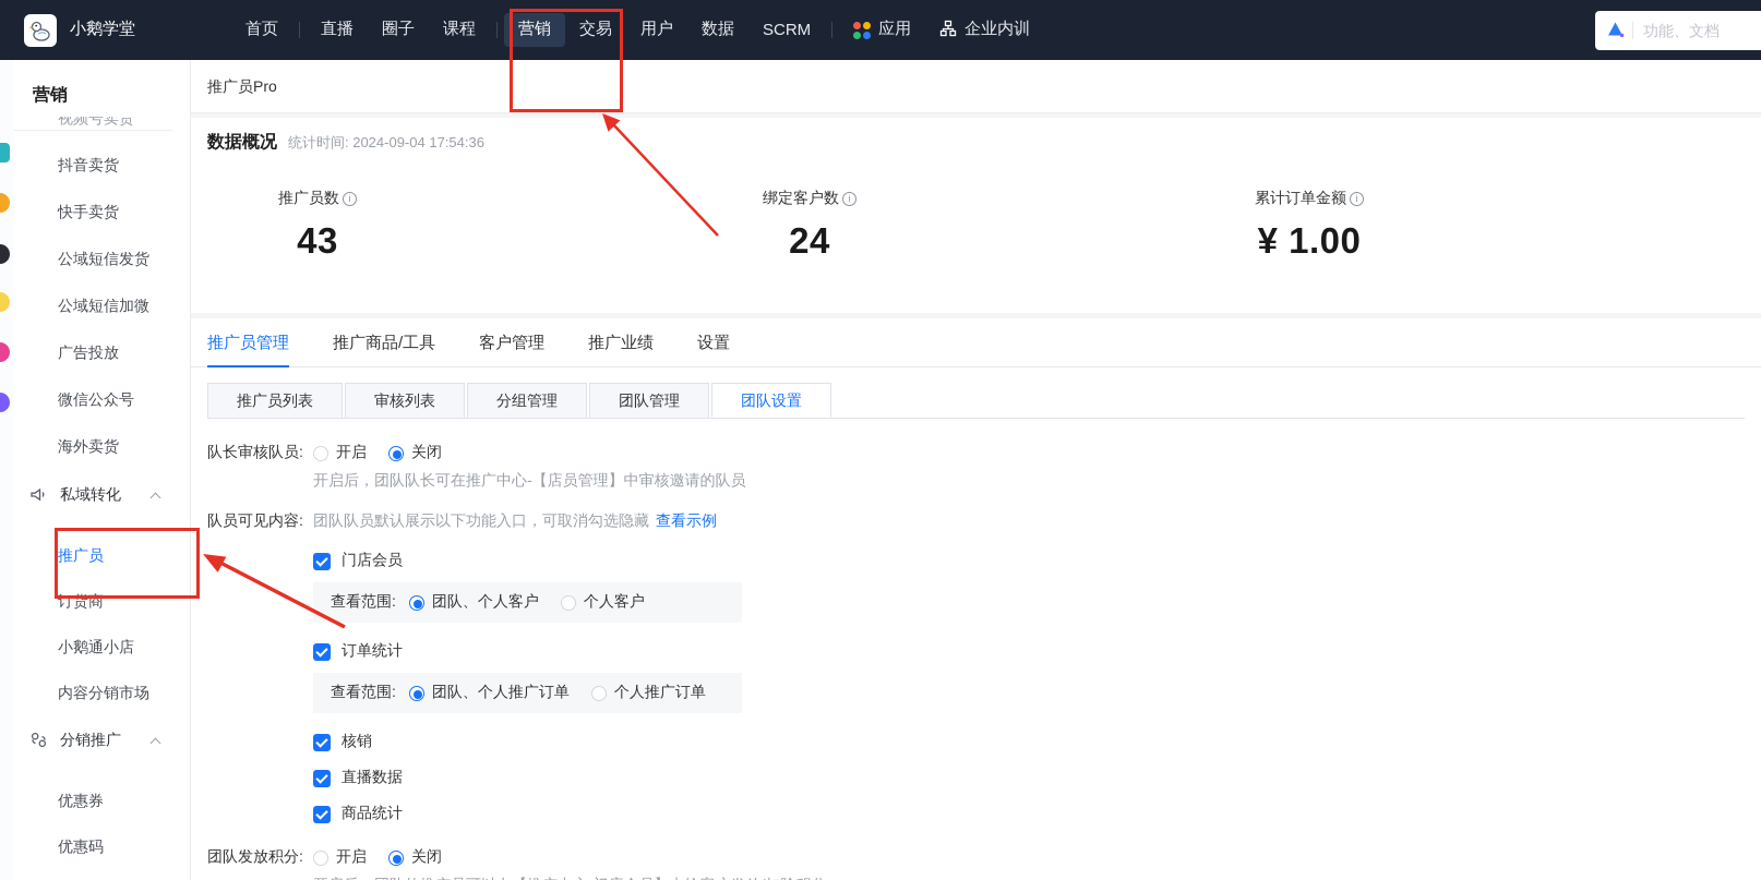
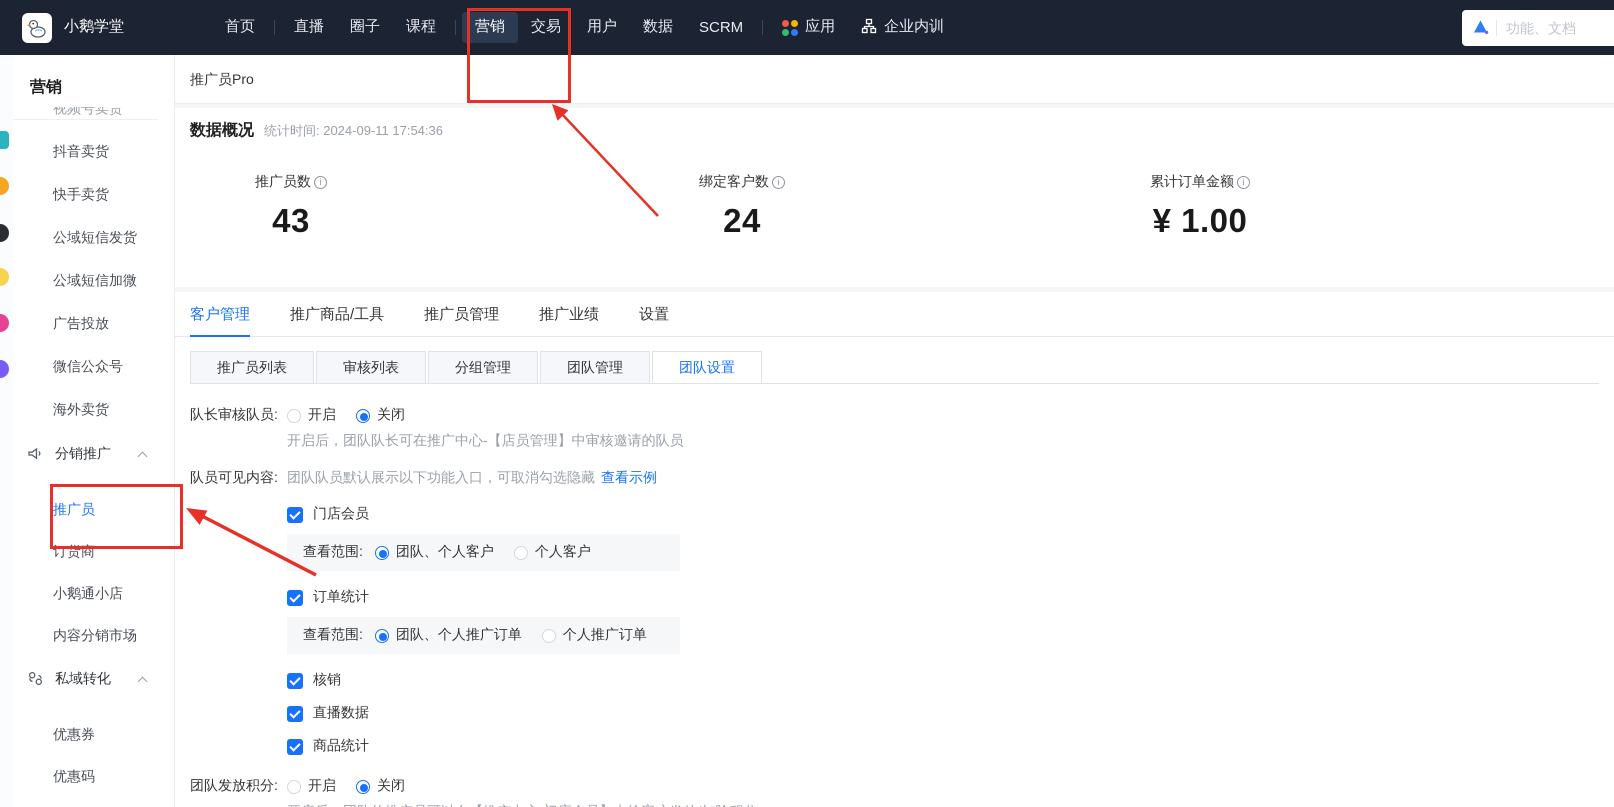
  小鹅学堂
  首页
  直播
  圈子
  课程
  营销
  交易
  用户
  数据
  SCRM
  应用
  企业内训
  功能、文档
  营销
  视频号卖货
  抖音卖货
  快手卖货
  公域短信发货
  公域短信加微
  广告投放
  微信公众号
  海外卖货
- 私域转化
+ 分销推广
  推广员
  订货商
  小鹅通小店
  内容分销市场
- 分销推广
+ 私域转化
  优惠券
  优惠码
  推广员Pro
  数据概况
- 统计时间: 2024-09-04 17:54:36
+ 统计时间: 2024-09-11 17:54:36
  推广员数
  43
  绑定客户数
  24
  累计订单金额
  ¥ 1.00
- 推广员管理
+ 客户管理
  推广商品/工具
- 客户管理
+ 推广员管理
  推广业绩
  设置
  推广员列表
  审核列表
  分组管理
  团队管理
  团队设置
  队长审核队员:
  开启
  关闭
  开启后，团队队长可在推广中心-【店员管理】中审核邀请的队员
  队员可见内容:
  团队队员默认展示以下功能入口，可取消勾选隐藏
  查看示例
  门店会员
  查看范围:
  团队、个人客户
  个人客户
  订单统计
  查看范围:
  团队、个人推广订单
  个人推广订单
  核销
  直播数据
  商品统计
  团队发放积分:
  开启
  关闭
